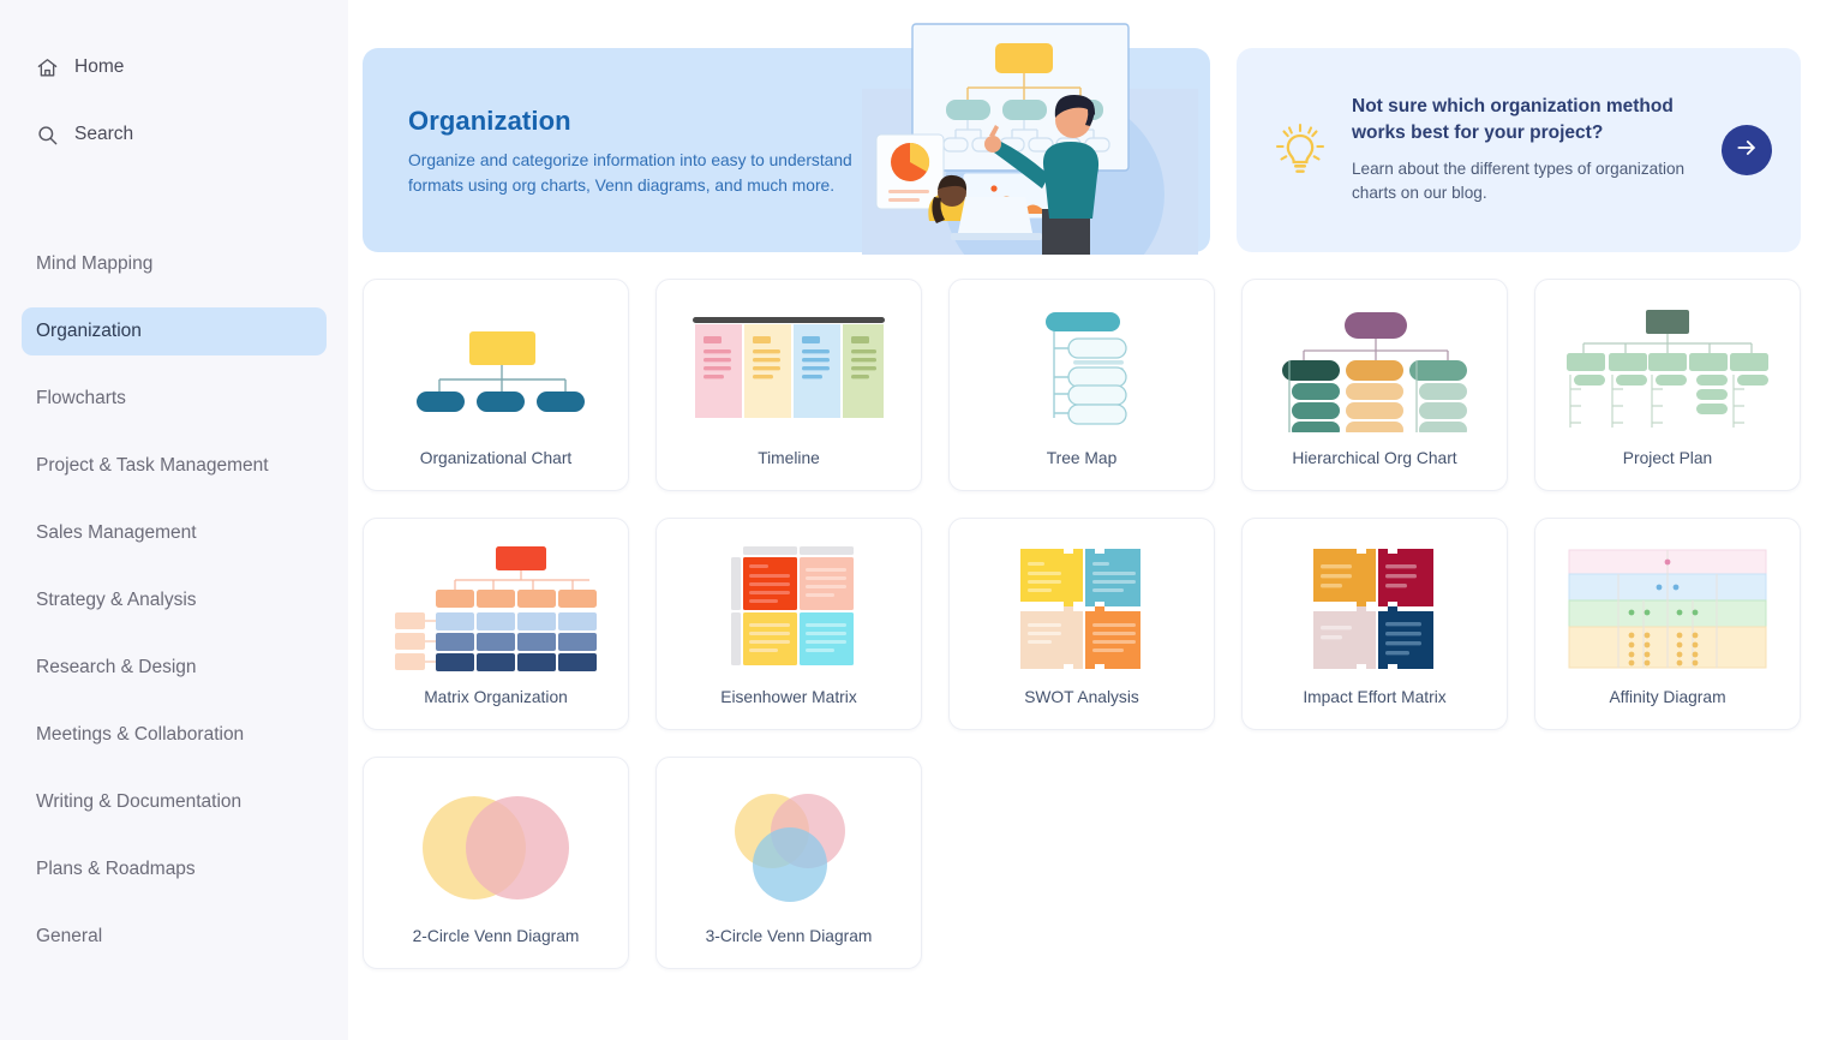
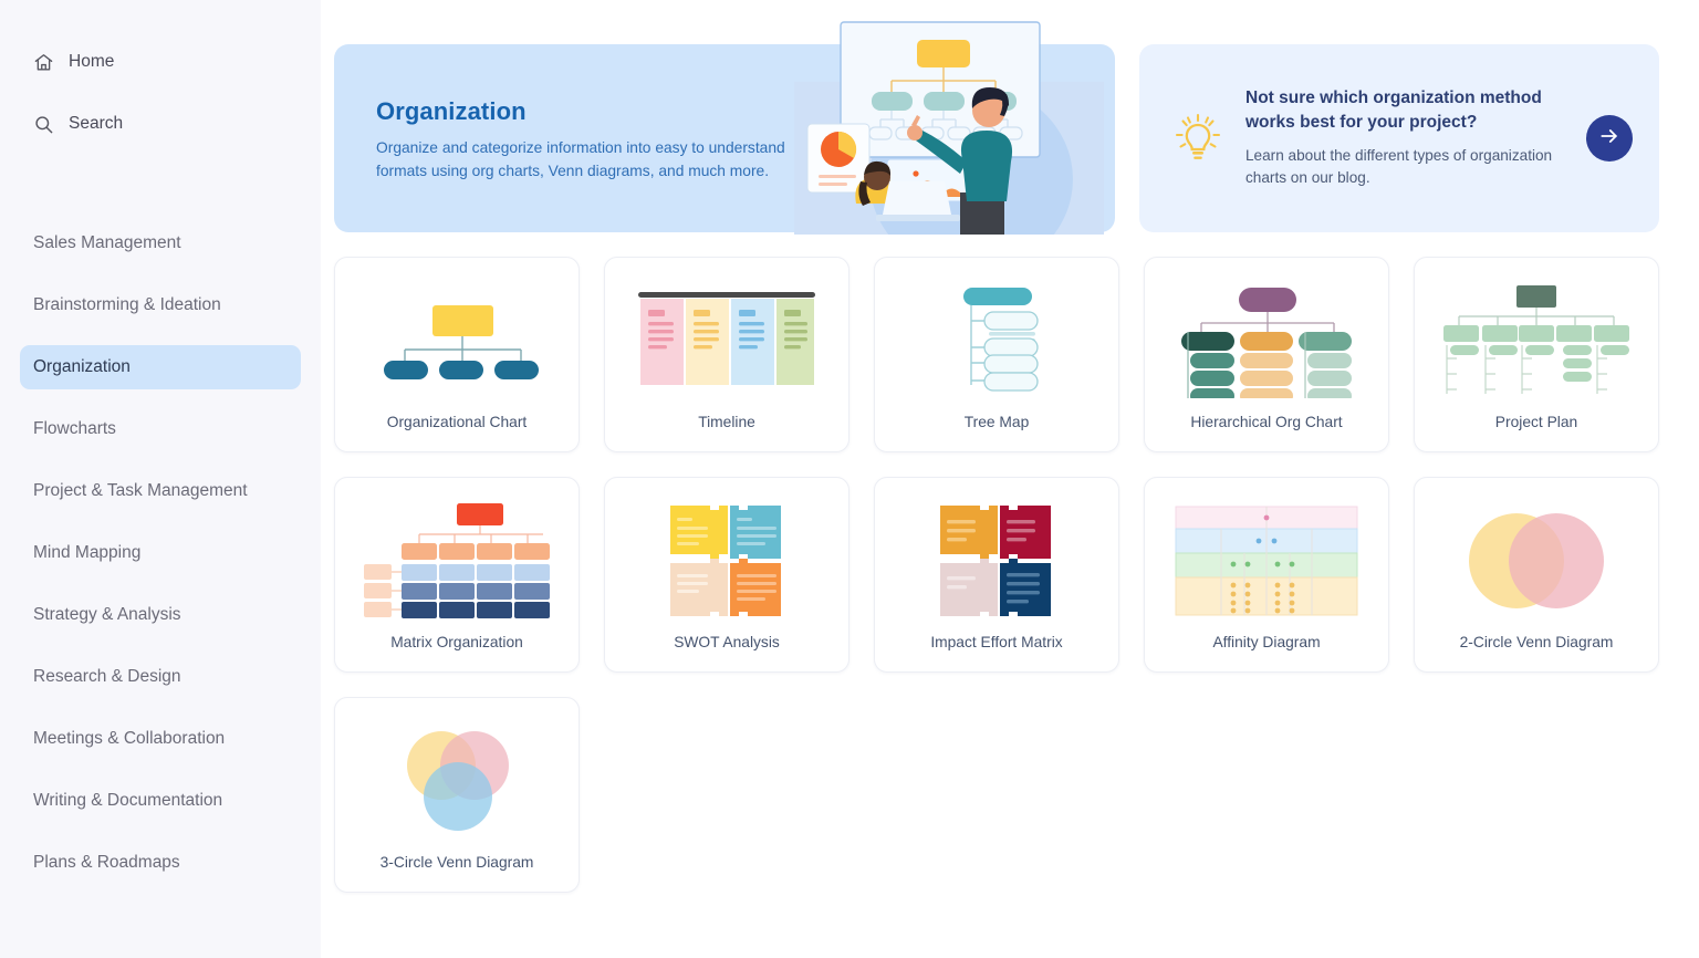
  Home
  Search
- Mind Mapping
+ Sales Management
+ Brainstorming & Ideation
  Organization
  Flowcharts
  Project & Task Management
- Sales Management
+ Mind Mapping
  Strategy & Analysis
  Research & Design
  Meetings & Collaboration
  Writing & Documentation
  Plans & Roadmaps
- General
  Organization
  Organize and categorize information into easy to understand formats using org charts, Venn diagrams, and much more.
  Not sure which organization method works best for your project?
  Learn about the different types of organization charts on our blog.
  Organizational Chart
  Timeline
  Tree Map
  Hierarchical Org Chart
  Project Plan
  Matrix Organization
- Eisenhower Matrix
  SWOT Analysis
  Impact Effort Matrix
  Affinity Diagram
  2-Circle Venn Diagram
  3-Circle Venn Diagram
